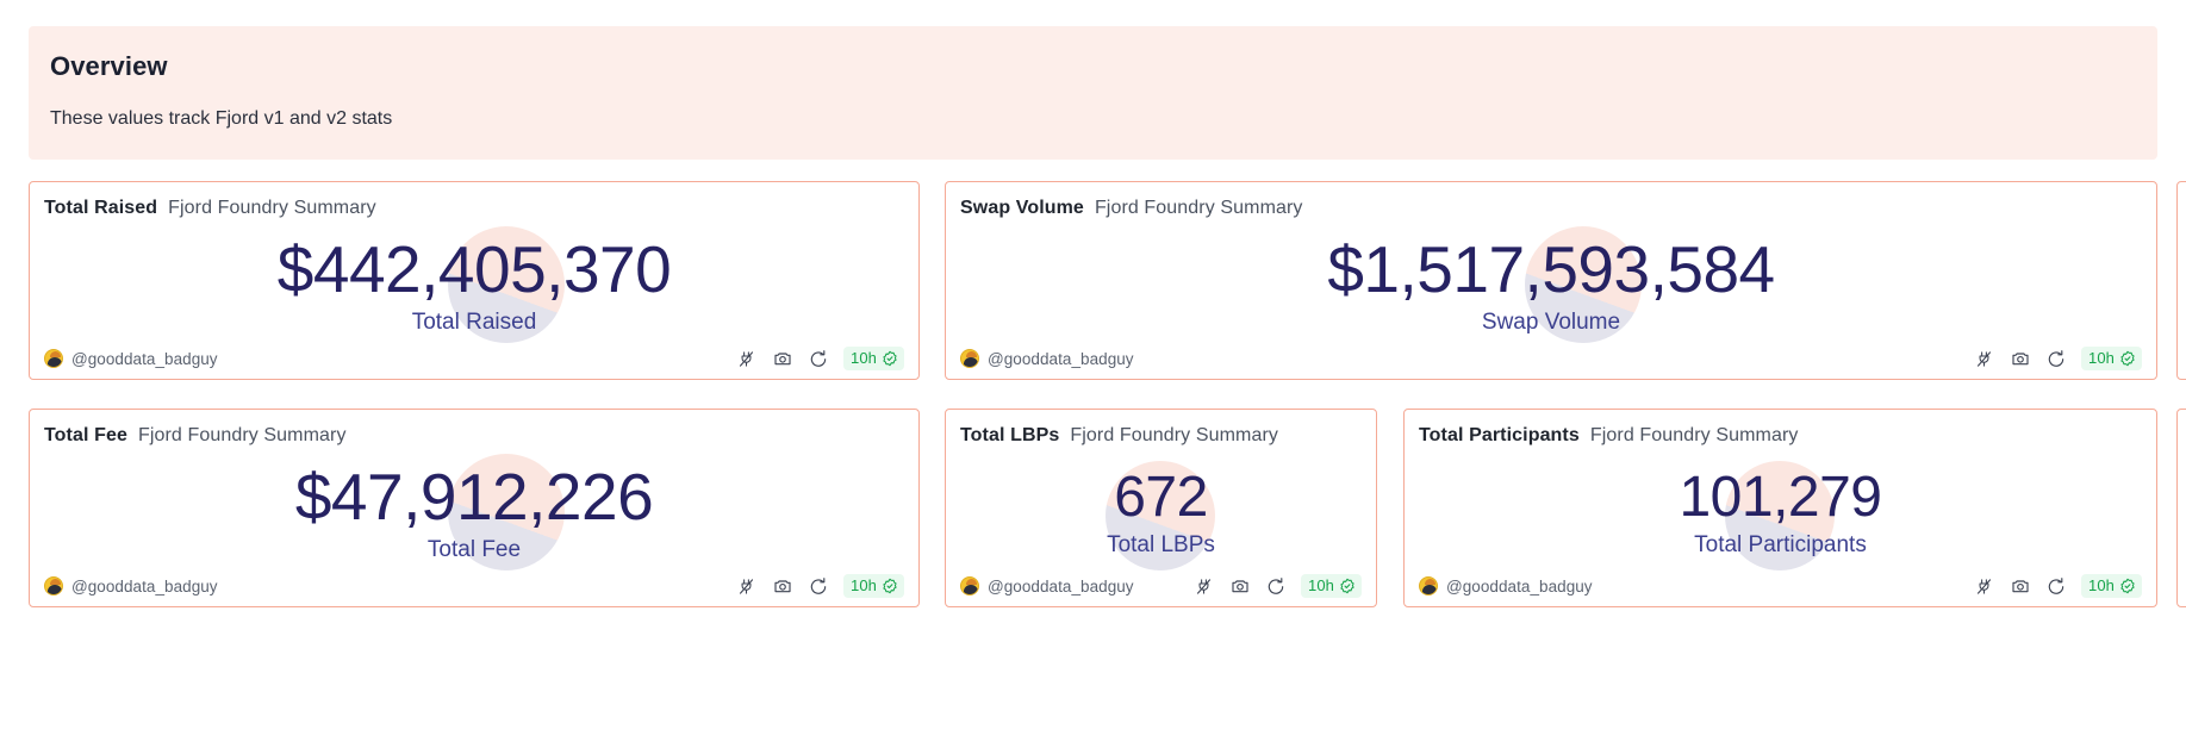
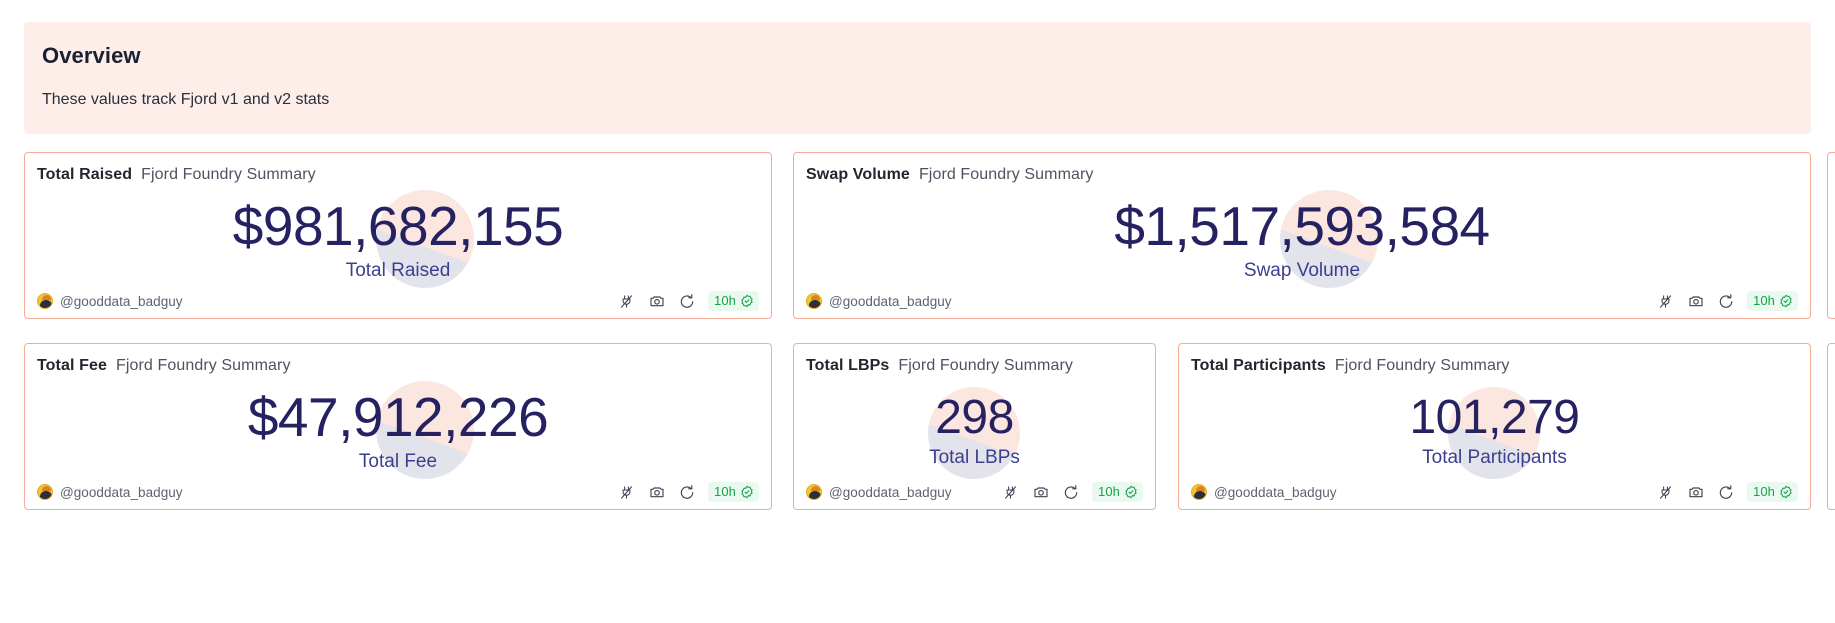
  Overview
  These values track Fjord v1 and v2 stats
  Total Raised
  Fjord Foundry Summary
- $442,405,370
+ $981,682,155
  Total Raised
  @gooddata_badguy
  10h
  Swap Volume
  Fjord Foundry Summary
  $1,517,593,584
  Swap Volume
  @gooddata_badguy
  10h
  Total Fee
  Fjord Foundry Summary
  $47,912,226
  Total Fee
  @gooddata_badguy
  10h
  Total LBPs
  Fjord Foundry Summary
- 672
+ 298
  Total LBPs
  @gooddata_badguy
  10h
  Total Participants
  Fjord Foundry Summary
  101,279
  Total Participants
  @gooddata_badguy
  10h
